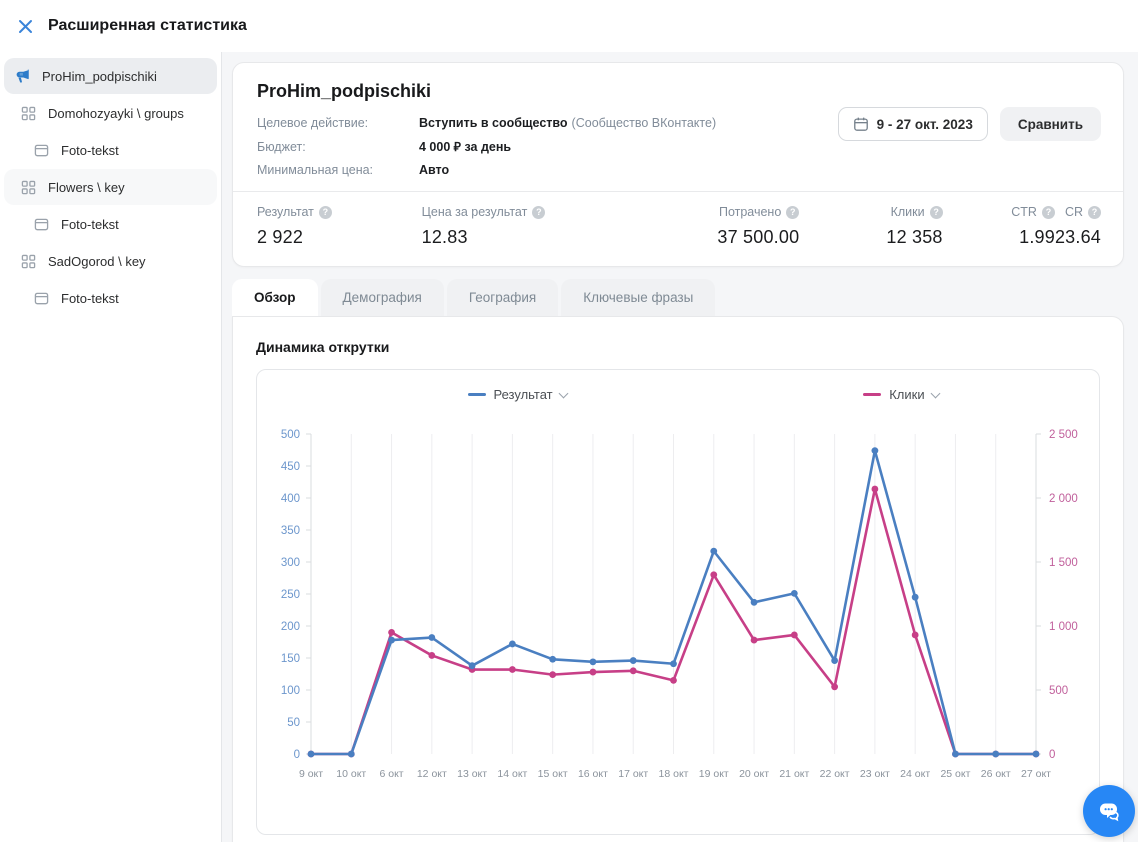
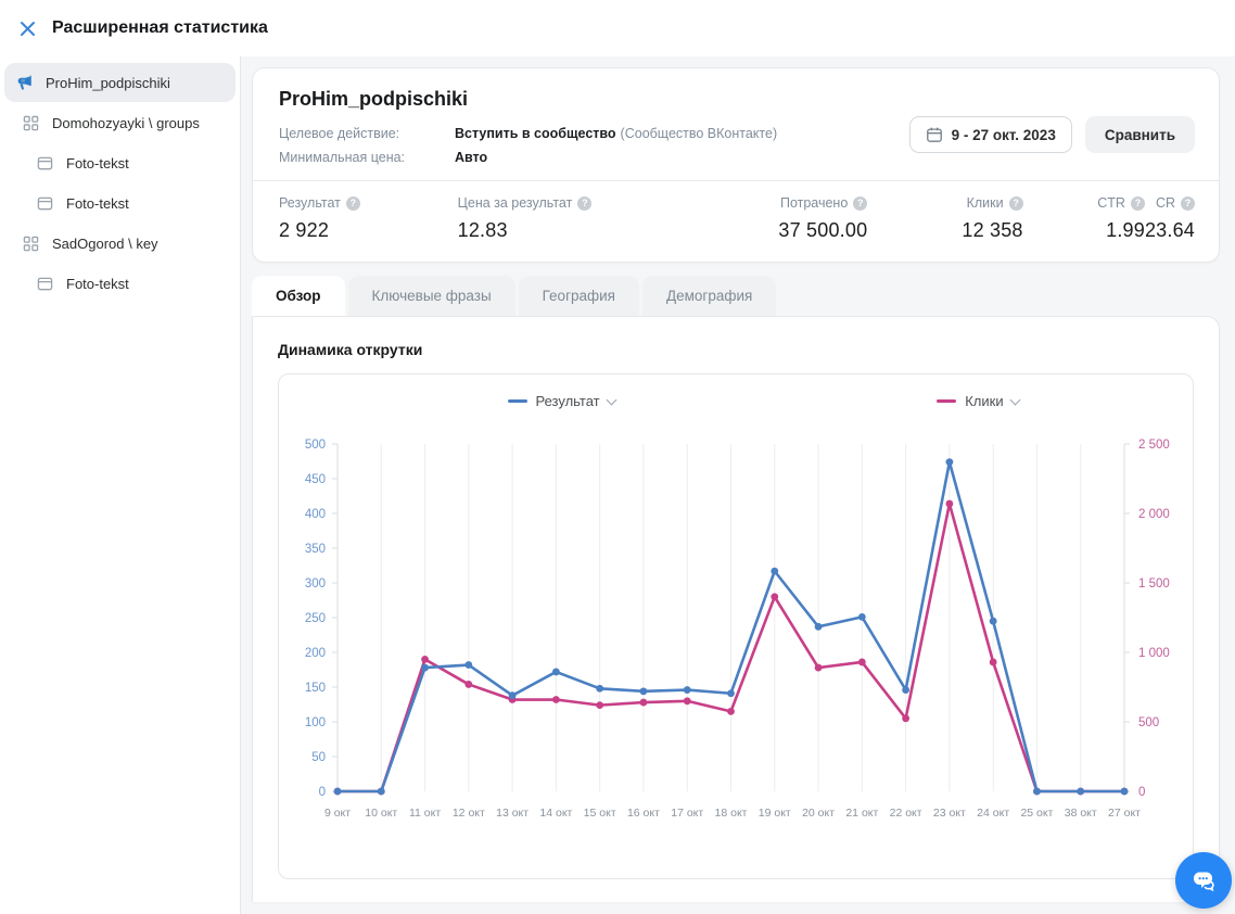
  Расширенная статистика
  ProHim_podpischiki
  Domohozyayki \ groups
  Foto-tekst
- Flowers \ key
  Foto-tekst
  SadOgorod \ key
  Foto-tekst
  ProHim_podpischiki
  Целевое действие:
  Вступить в сообщество
  (Сообщество ВКонтакте)
- Бюджет:
- 4 000 ₽ за день
  Минимальная цена:
  Авто
  9 - 27 окт. 2023
  Сравнить
  Результат
  ?
  2 922
  Цена за результат
  ?
  12.83
  Потрачено
  ?
  37 500.00
  Клики
  ?
  12 358
  CTR
  ?
  1.99
  CR
  ?
  23.64
  Обзор
- Демография
+ Ключевые фразы
  География
- Ключевые фразы
+ Демография
  Динамика открутки
  Результат
  Клики
  0
  50
  100
  150
  200
  250
  300
  350
  400
  450
  500
  0
  500
  1 000
  1 500
  2 000
  2 500
  9 окт
  10 окт
- 6 окт
+ 11 окт
  12 окт
  13 окт
  14 окт
  15 окт
  16 окт
  17 окт
  18 окт
  19 окт
  20 окт
  21 окт
  22 окт
  23 окт
  24 окт
  25 окт
- 26 окт
+ 38 окт
  27 окт
